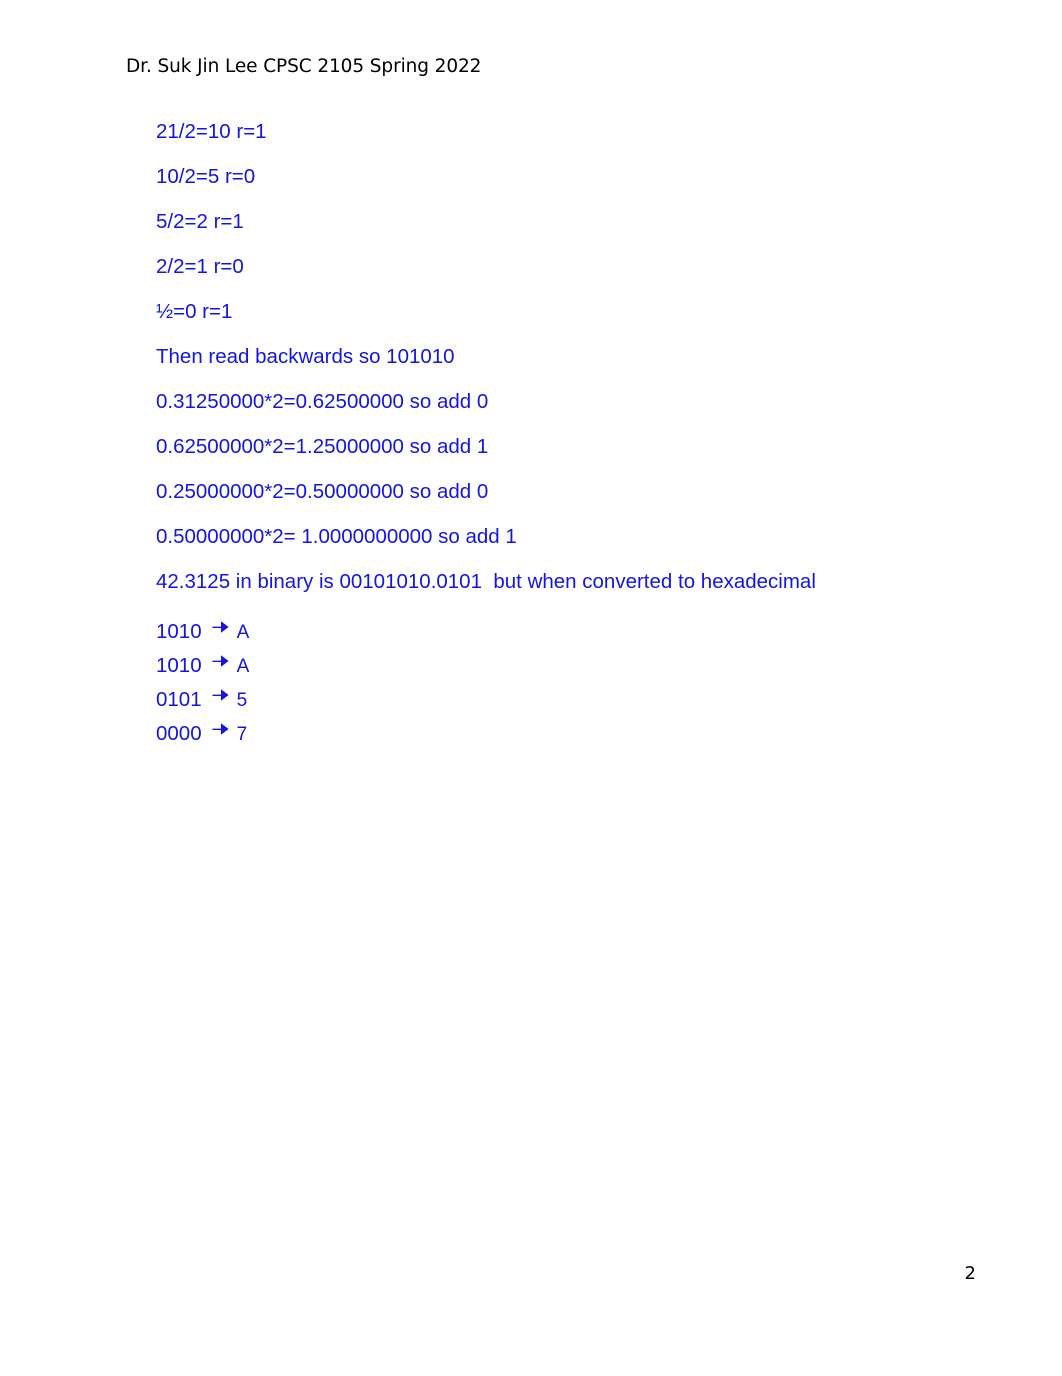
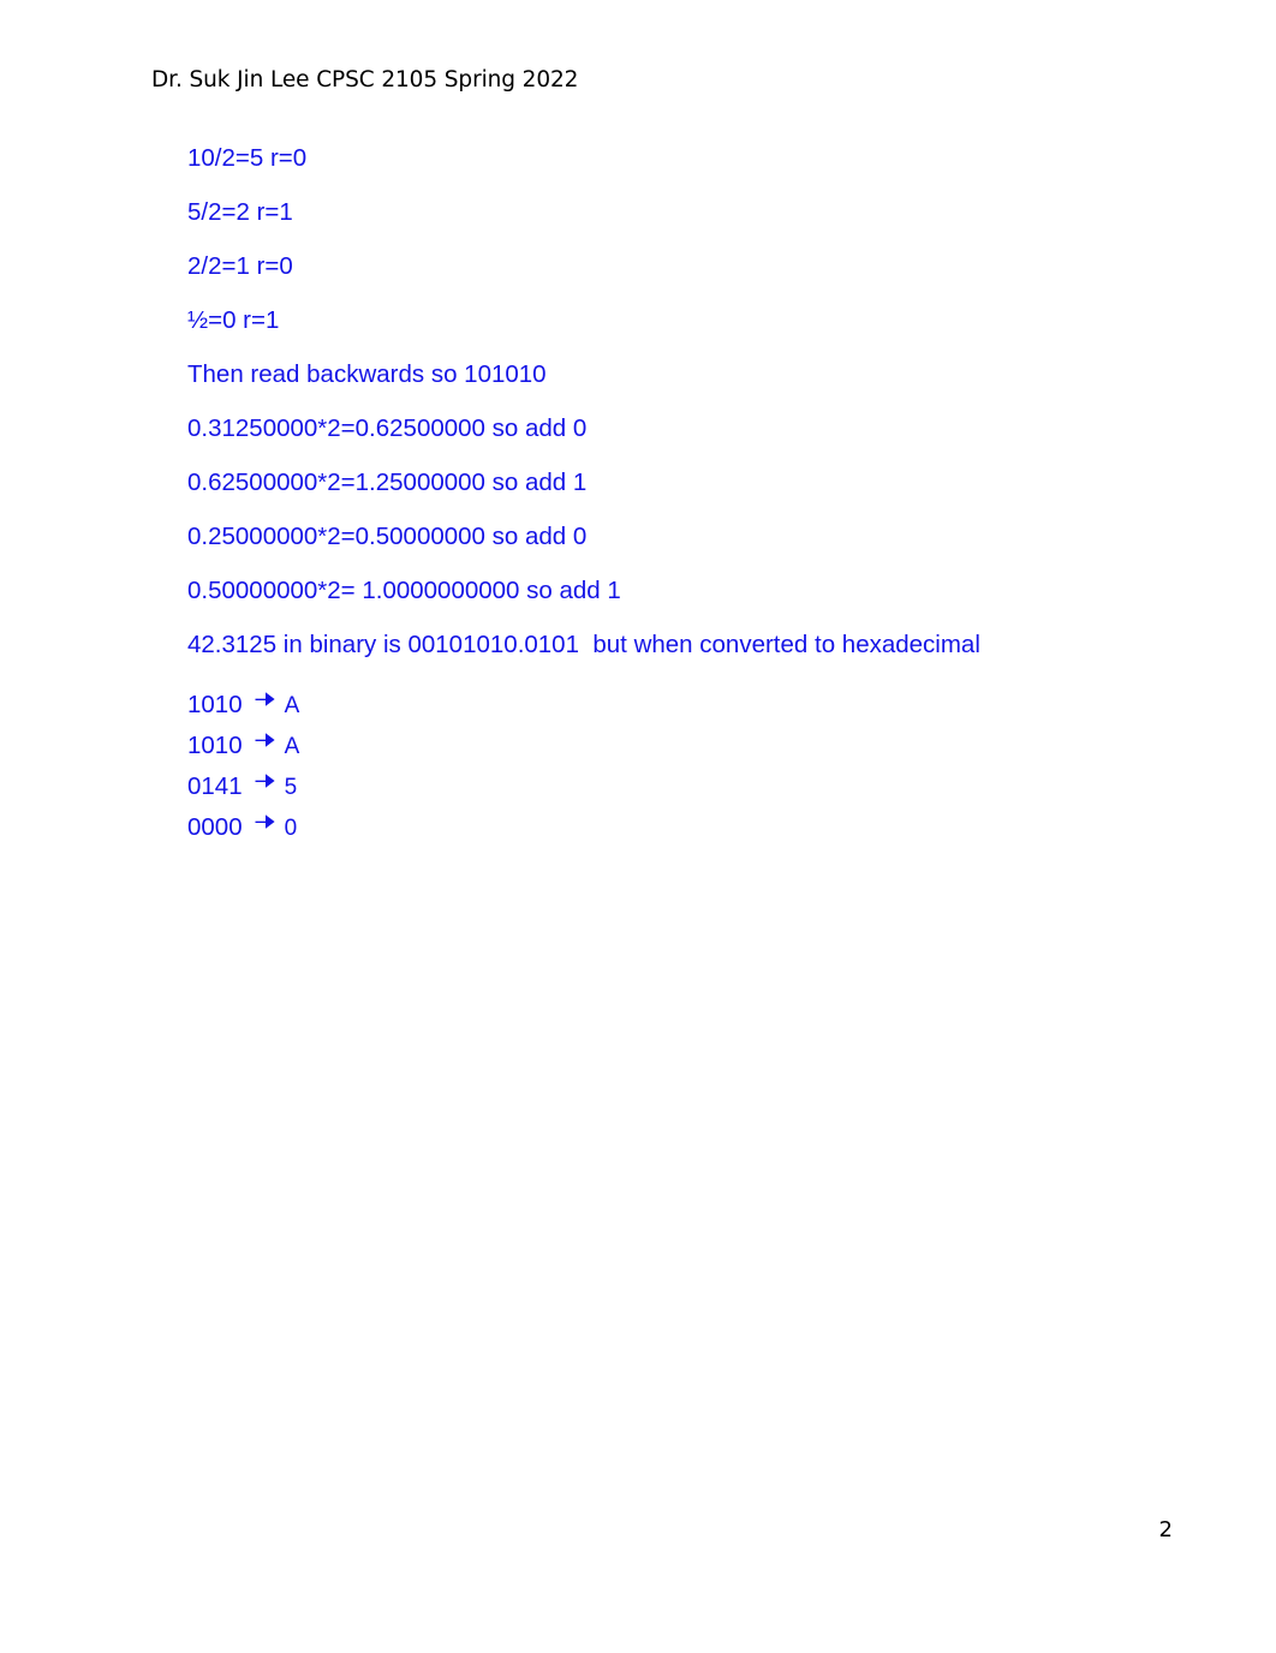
  Dr. Suk Jin Lee CPSC 2105 Spring 2022
- 21/2=10 r=1
  10/2=5 r=0
  5/2=2 r=1
  2/2=1 r=0
  ½=0 r=1
  Then read backwards so 101010
  0.31250000*2=0.62500000 so add 0
  0.62500000*2=1.25000000 so add 1
  0.25000000*2=0.50000000 so add 0
  0.50000000*2= 1.0000000000 so add 1
  42.3125 in binary is 00101010.0101 but when converted to hexadecimal
  1010 A
  1010 A
- 0101 5
+ 0141 5
- 0000 7
+ 0000 0
  2
